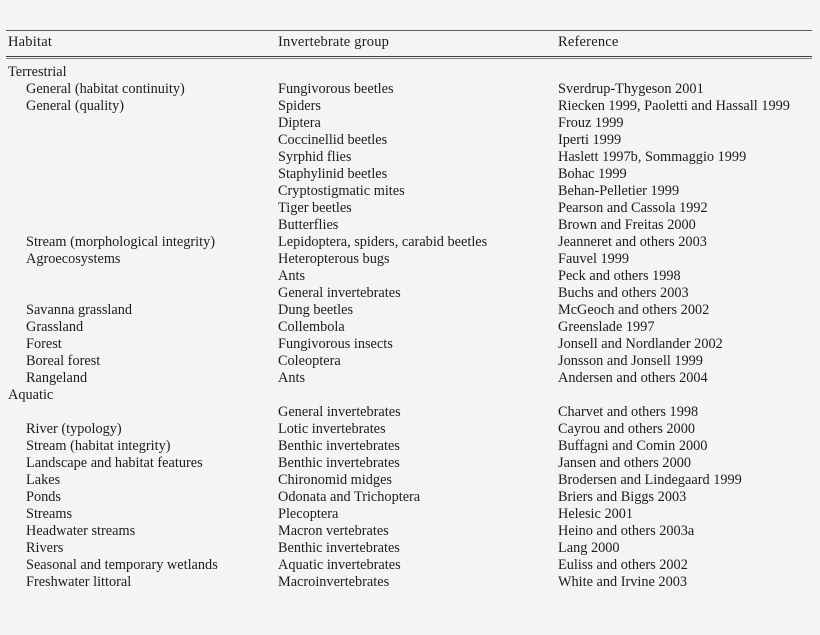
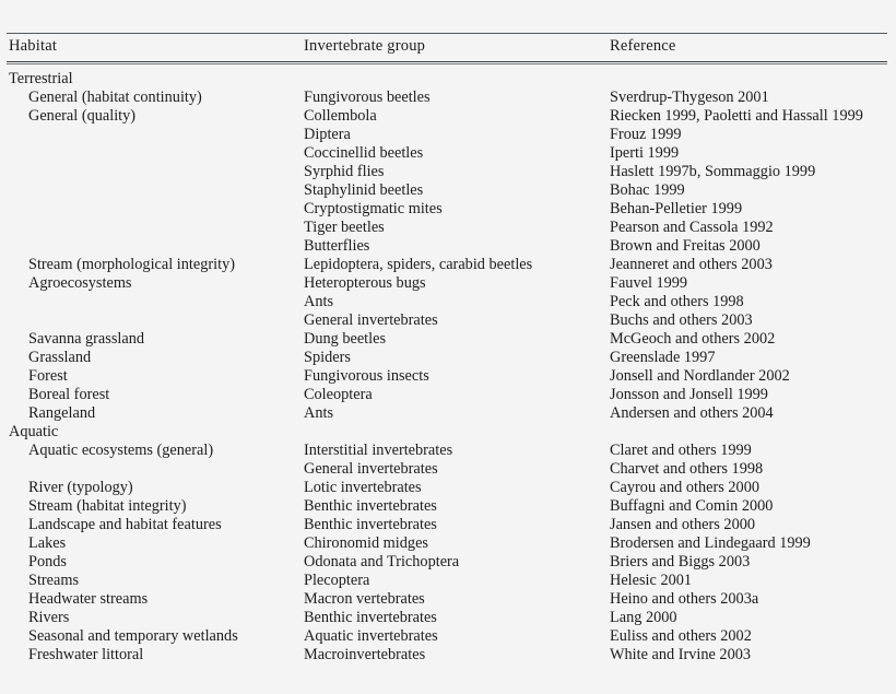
  Habitat
  Invertebrate group
  Reference
  Terrestrial
  General (habitat continuity)
  Fungivorous beetles
  Sverdrup-Thygeson 2001
  General (quality)
- Spiders
+ Collembola
  Riecken 1999, Paoletti and Hassall 1999
  Diptera
  Frouz 1999
  Coccinellid beetles
  Iperti 1999
  Syrphid flies
  Haslett 1997b, Sommaggio 1999
  Staphylinid beetles
  Bohac 1999
  Cryptostigmatic mites
  Behan-Pelletier 1999
  Tiger beetles
  Pearson and Cassola 1992
  Butterflies
  Brown and Freitas 2000
  Stream (morphological integrity)
  Lepidoptera, spiders, carabid beetles
  Jeanneret and others 2003
  Agroecosystems
  Heteropterous bugs
  Fauvel 1999
  Ants
  Peck and others 1998
  General invertebrates
  Buchs and others 2003
  Savanna grassland
  Dung beetles
  McGeoch and others 2002
  Grassland
- Collembola
+ Spiders
  Greenslade 1997
  Forest
  Fungivorous insects
  Jonsell and Nordlander 2002
  Boreal forest
  Coleoptera
  Jonsson and Jonsell 1999
  Rangeland
  Ants
  Andersen and others 2004
  Aquatic
+ Aquatic ecosystems (general)
+ Interstitial invertebrates
+ Claret and others 1999
  General invertebrates
  Charvet and others 1998
  River (typology)
  Lotic invertebrates
  Cayrou and others 2000
  Stream (habitat integrity)
  Benthic invertebrates
  Buffagni and Comin 2000
  Landscape and habitat features
  Benthic invertebrates
  Jansen and others 2000
  Lakes
  Chironomid midges
  Brodersen and Lindegaard 1999
  Ponds
  Odonata and Trichoptera
  Briers and Biggs 2003
  Streams
  Plecoptera
  Helesic 2001
  Headwater streams
  Macron vertebrates
  Heino and others 2003a
  Rivers
  Benthic invertebrates
  Lang 2000
  Seasonal and temporary wetlands
  Aquatic invertebrates
  Euliss and others 2002
  Freshwater littoral
  Macroinvertebrates
  White and Irvine 2003
